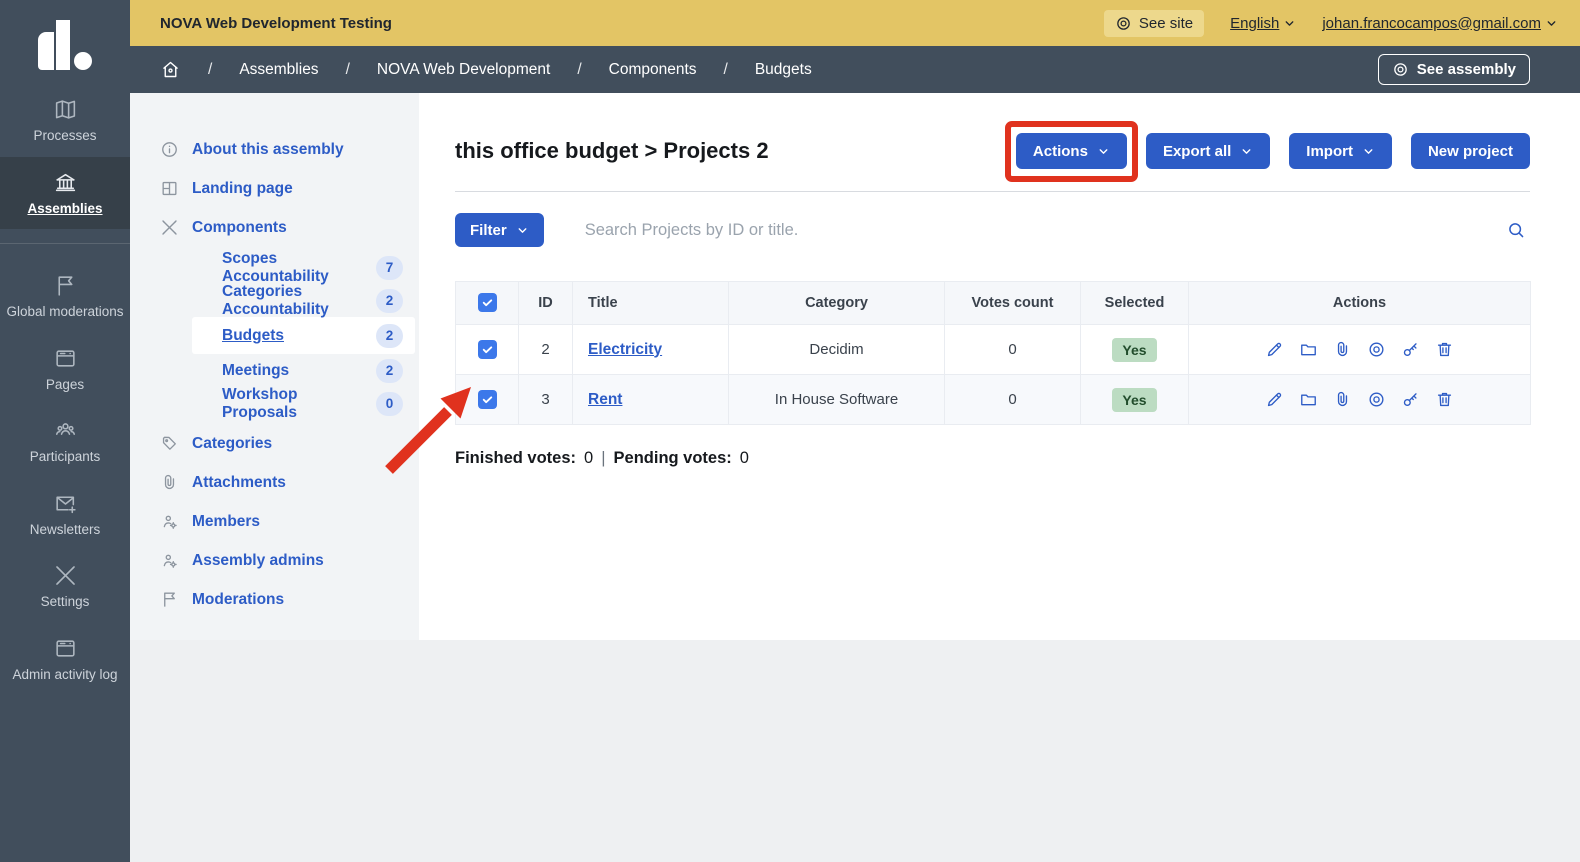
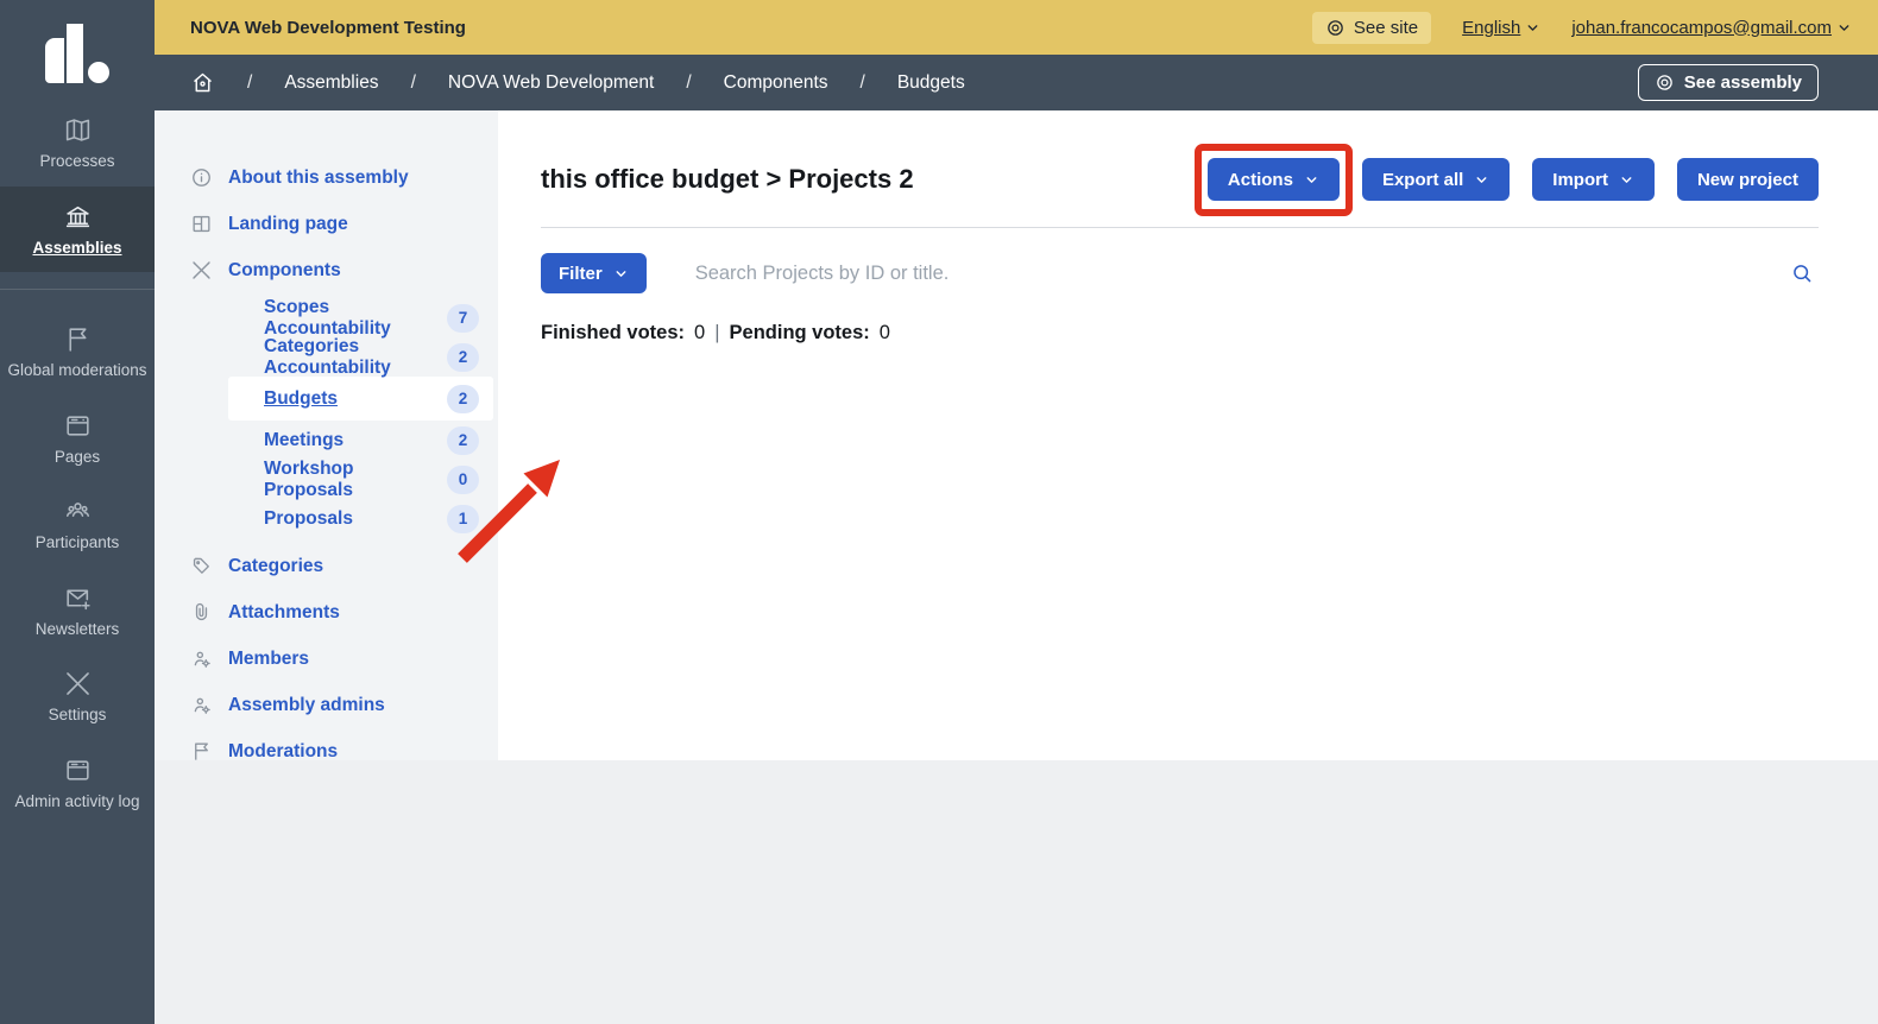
  Processes
  Assemblies
  Global moderations
  Pages
  Participants
  Newsletters
  Settings
  Admin activity log
  NOVA Web Development Testing
  See site
  English
  johan.francocampos@gmail.com
  /
  Assemblies
  /
  NOVA Web Development
  /
  Components
  /
  Budgets
  See assembly
  About this assembly
  Landing page
  Components
  Scopes Accountability
  7
  Categories Accountability
  2
  Budgets
  2
  Meetings
  2
  Workshop Proposals
  0
+ Proposals
+ 1
  Categories
  Attachments
  Members
  Assembly admins
  Moderations
  this office budget > Projects 2
  Actions
  Export all
  Import
  New project
  Filter
  Search Projects by ID or title.
- 	ID	Title	Category	Votes count	Selected	Actions
- 	2	Electricity	Decidim	0	Yes
- 	3	Rent	In House Software	0	Yes
  Finished votes:
  0
  |
  Pending votes:
  0
